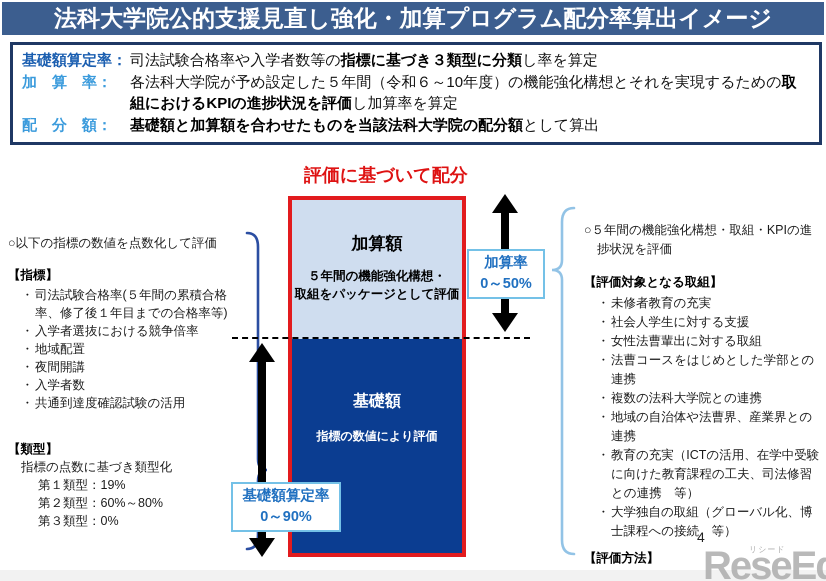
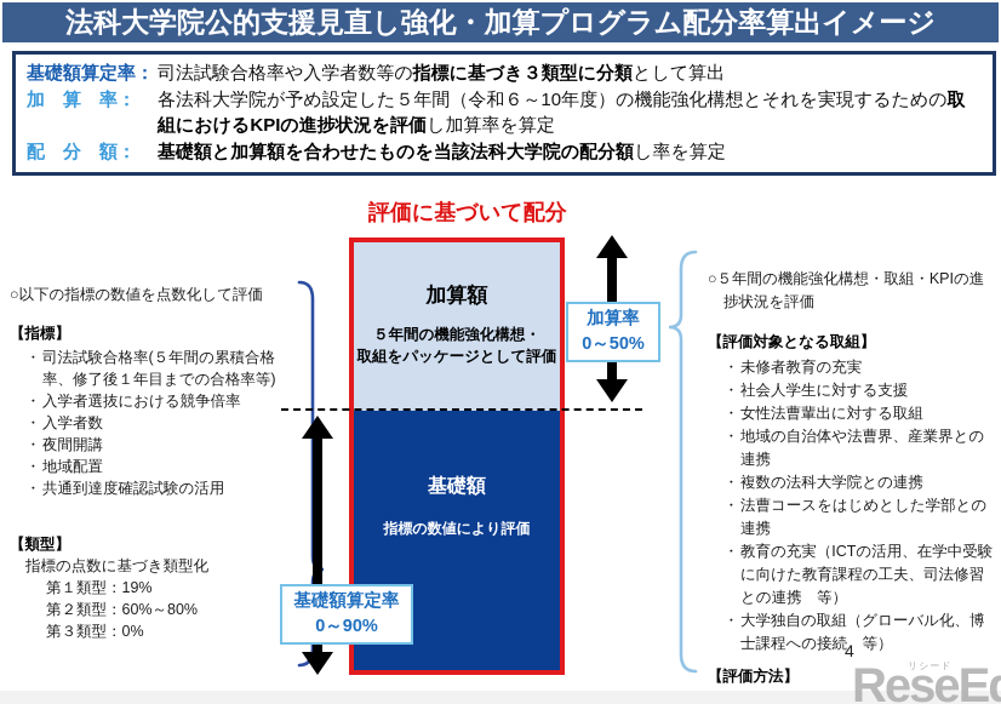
  法科大学院公的支援見直し強化・加算プログラム配分率算出イメージ
  基礎額算定率：
- 司法試験合格率や入学者数等の指標に基づき３類型に分類し率を算定
+ 司法試験合格率や入学者数等の指標に基づき３類型に分類として算出
  加 算 率：
  各法科大学院が予め設定した５年間（令和６～10年度）の機能強化構想とそれを実現するための取組におけるKPIの進捗状況を評価し加算率を算定
  配 分 額：
- 基礎額と加算額を合わせたものを当該法科大学院の配分額として算出
+ 基礎額と加算額を合わせたものを当該法科大学院の配分額し率を算定
  評価に基づいて配分
  加算額
  ５年間の機能強化構想・
  取組をパッケージとして評価
  基礎額
  指標の数値により評価
  加算率
  0～50%
  基礎額算定率
  0～90%
  ○以下の指標の数値を点数化して評価
  【指標】
  ・
  司法試験合格率(５年間の累積合格率、修了後１年目までの合格率等)
  ・
  入学者選抜における競争倍率
  ・
- 地域配置
+ 入学者数
  ・
  夜間開講
  ・
- 入学者数
+ 地域配置
  ・
  共通到達度確認試験の活用
  【類型】
  指標の点数に基づき類型化
  第１類型：19%
  第２類型：60%～80%
  第３類型：0%
  ○５年間の機能強化構想・取組・KPIの進捗状況を評価
  【評価対象となる取組】
  ・
  未修者教育の充実
  ・
  社会人学生に対する支援
  ・
  女性法曹輩出に対する取組
  ・
- 法曹コースをはじめとした学部との連携
+ 地域の自治体や法曹界、産業界との連携
  ・
  複数の法科大学院との連携
  ・
- 地域の自治体や法曹界、産業界との連携
+ 法曹コースをはじめとした学部との連携
  ・
  教育の充実（ICTの活用、在学中受験に向けた教育課程の工夫、司法修習との連携 等）
  ・
  大学独自の取組（グローバル化、博士課程への接続 等）
  【評価方法】
  4
  リシード
  ReseE
